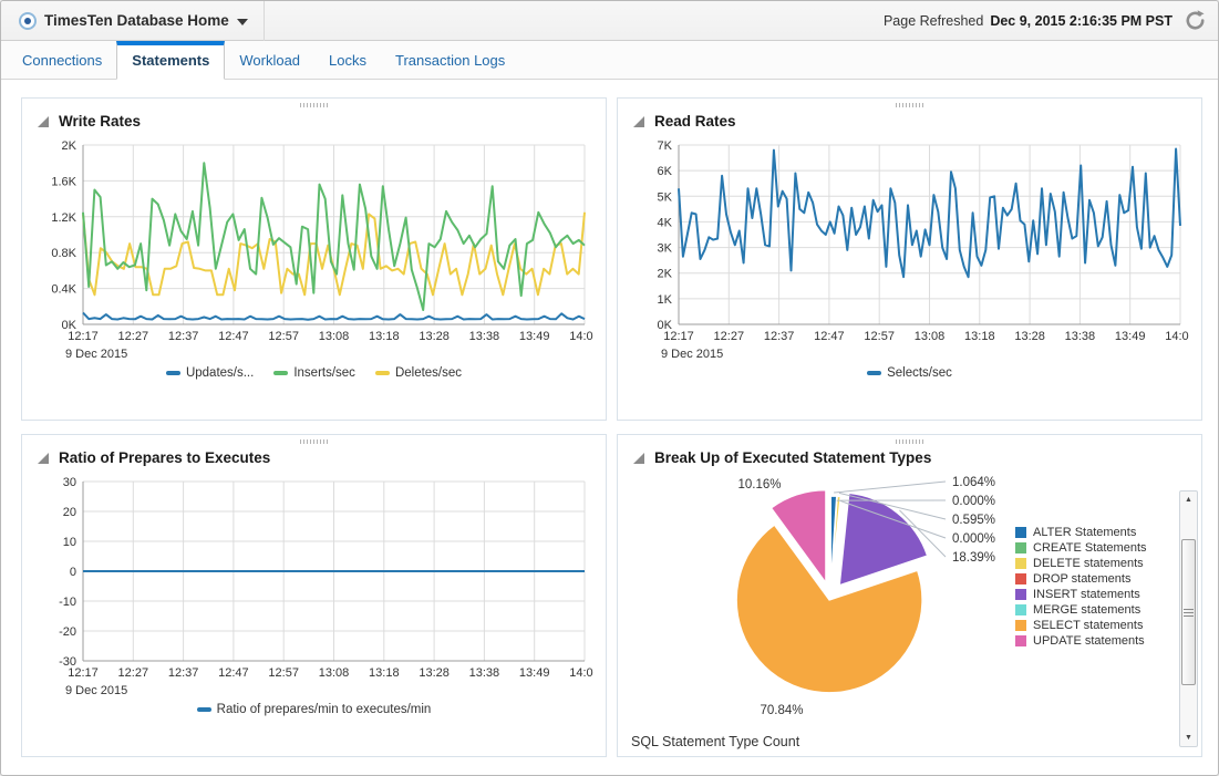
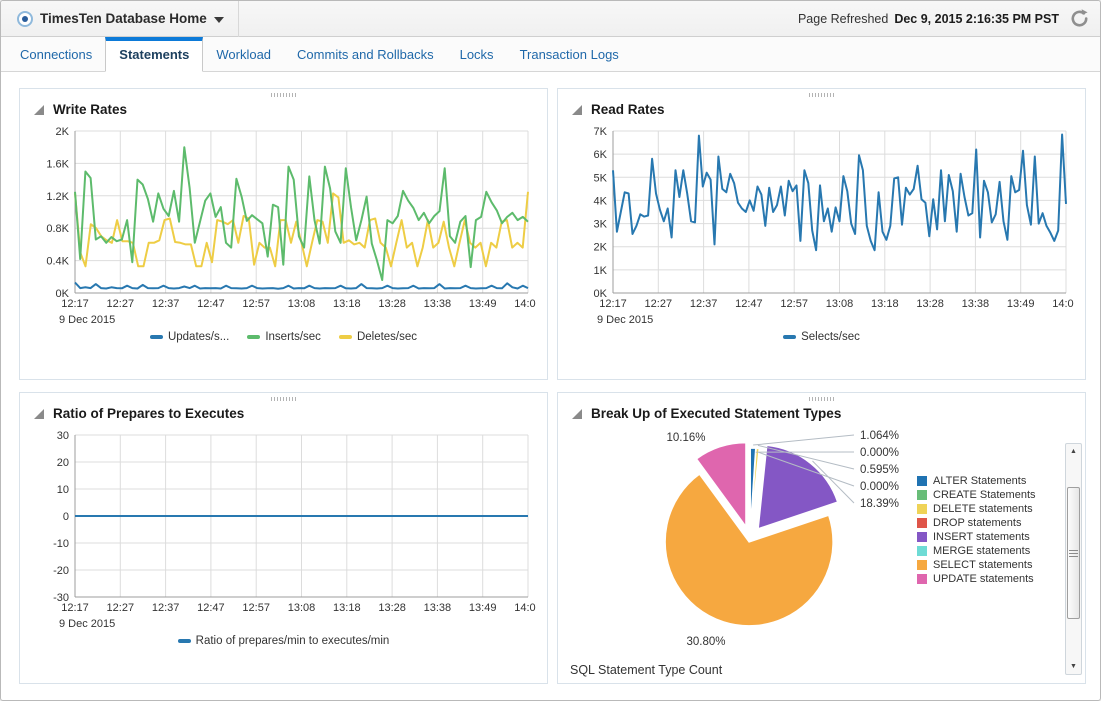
  TimesTen Database Home
  Page Refreshed
  Dec 9, 2015 2:16:35 PM PST
  Connections
  Statements
  Workload
+ Commits and Rollbacks
  Locks
  Transaction Logs
  Write Rates
  2K
  1.6K
  1.2K
  0.8K
  0.4K
  0K
  12:17
  12:27
  12:37
  12:47
  12:57
  13:08
  13:18
  13:28
  13:38
  13:49
  14:0
  9 Dec 2015
  Updates/s...
  Inserts/sec
  Deletes/sec
  Read Rates
  7K
  6K
  5K
  4K
  3K
  2K
  1K
  0K
  12:17
  12:27
  12:37
  12:47
  12:57
  13:08
  13:18
  13:28
  13:38
  13:49
  14:0
  9 Dec 2015
  Selects/sec
  Ratio of Prepares to Executes
  30
  20
  10
  0
  -10
  -20
  -30
  12:17
  12:27
  12:37
  12:47
  12:57
  13:08
  13:18
  13:28
  13:38
  13:49
  14:0
  9 Dec 2015
  Ratio of prepares/min to executes/min
  Break Up of Executed Statement Types
  1.064%
  0.000%
  0.595%
  0.000%
  18.39%
- 70.84%
+ 30.80%
  10.16%
  ALTER Statements
  CREATE Statements
  DELETE statements
  DROP statements
  INSERT statements
  MERGE statements
  SELECT statements
  UPDATE statements
  SQL Statement Type Count
